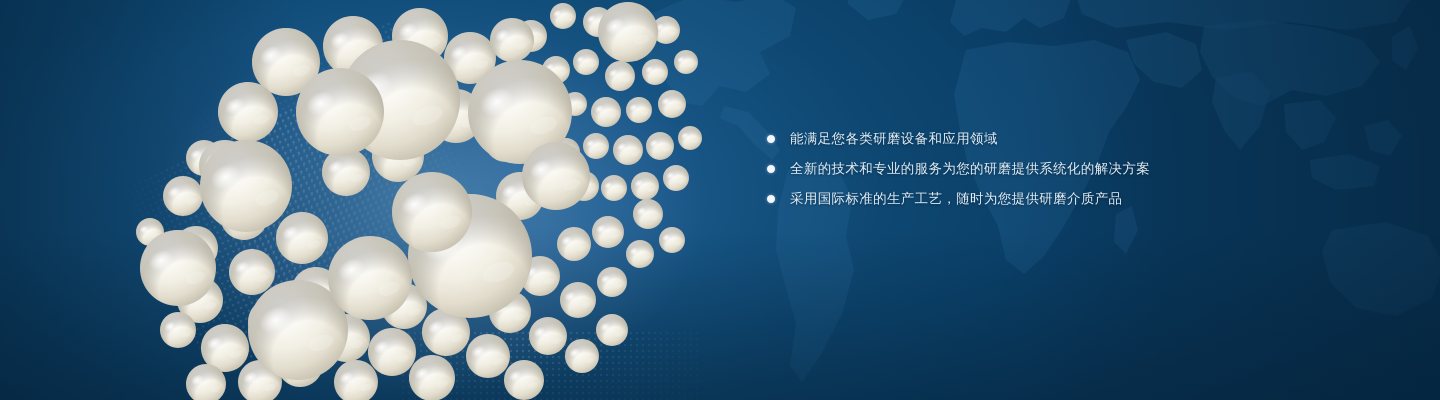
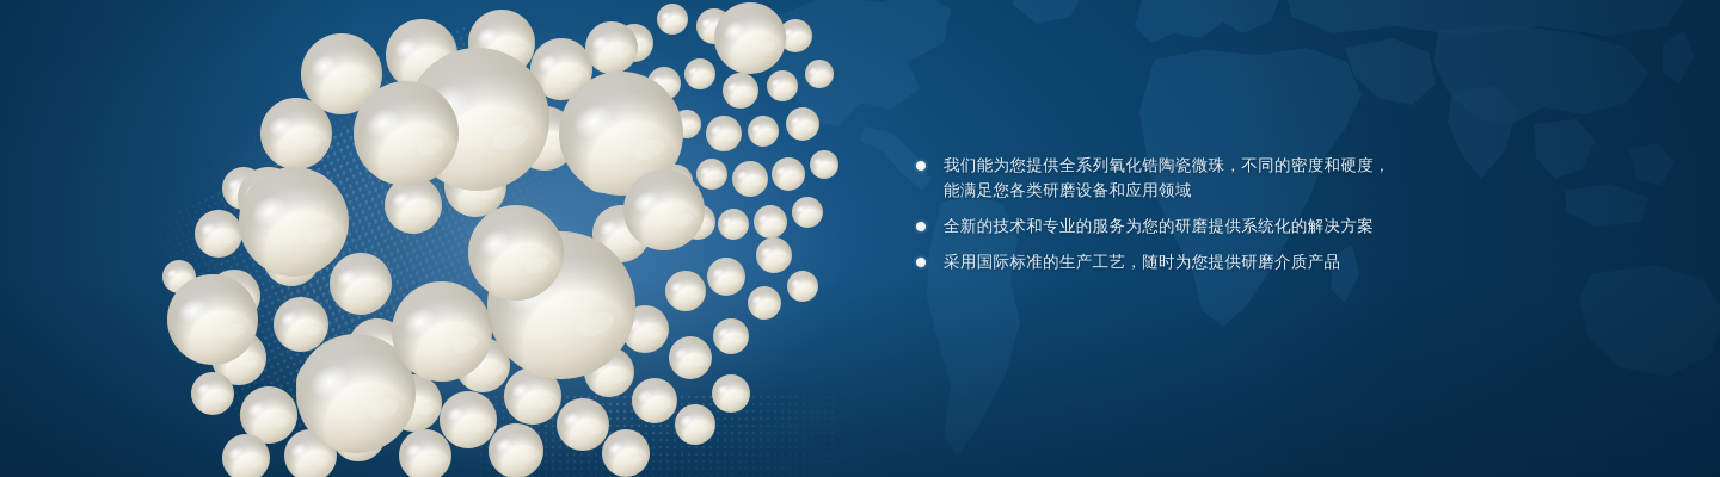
+ 我们能为您提供全系列氧化锆陶瓷微珠，不同的密度和硬度，
  能满足您各类研磨设备和应用领域
  全新的技术和专业的服务为您的研磨提供系统化的解决方案
  采用国际标准的生产工艺，随时为您提供研磨介质产品
